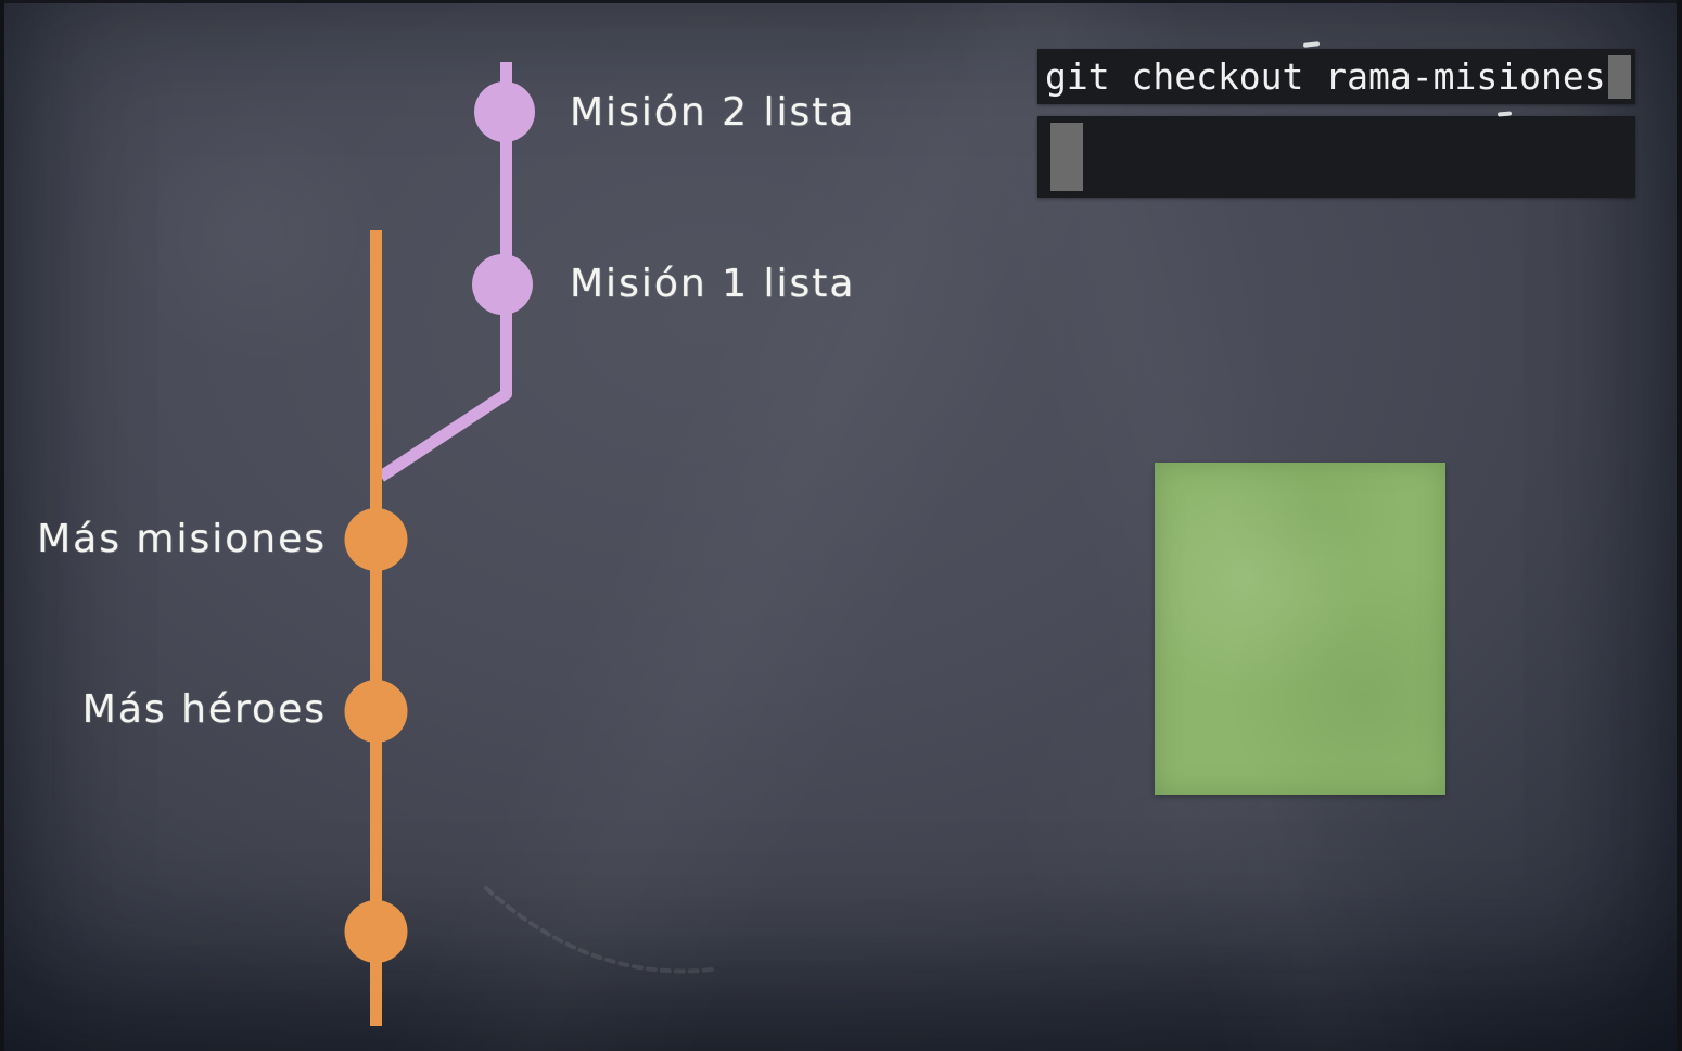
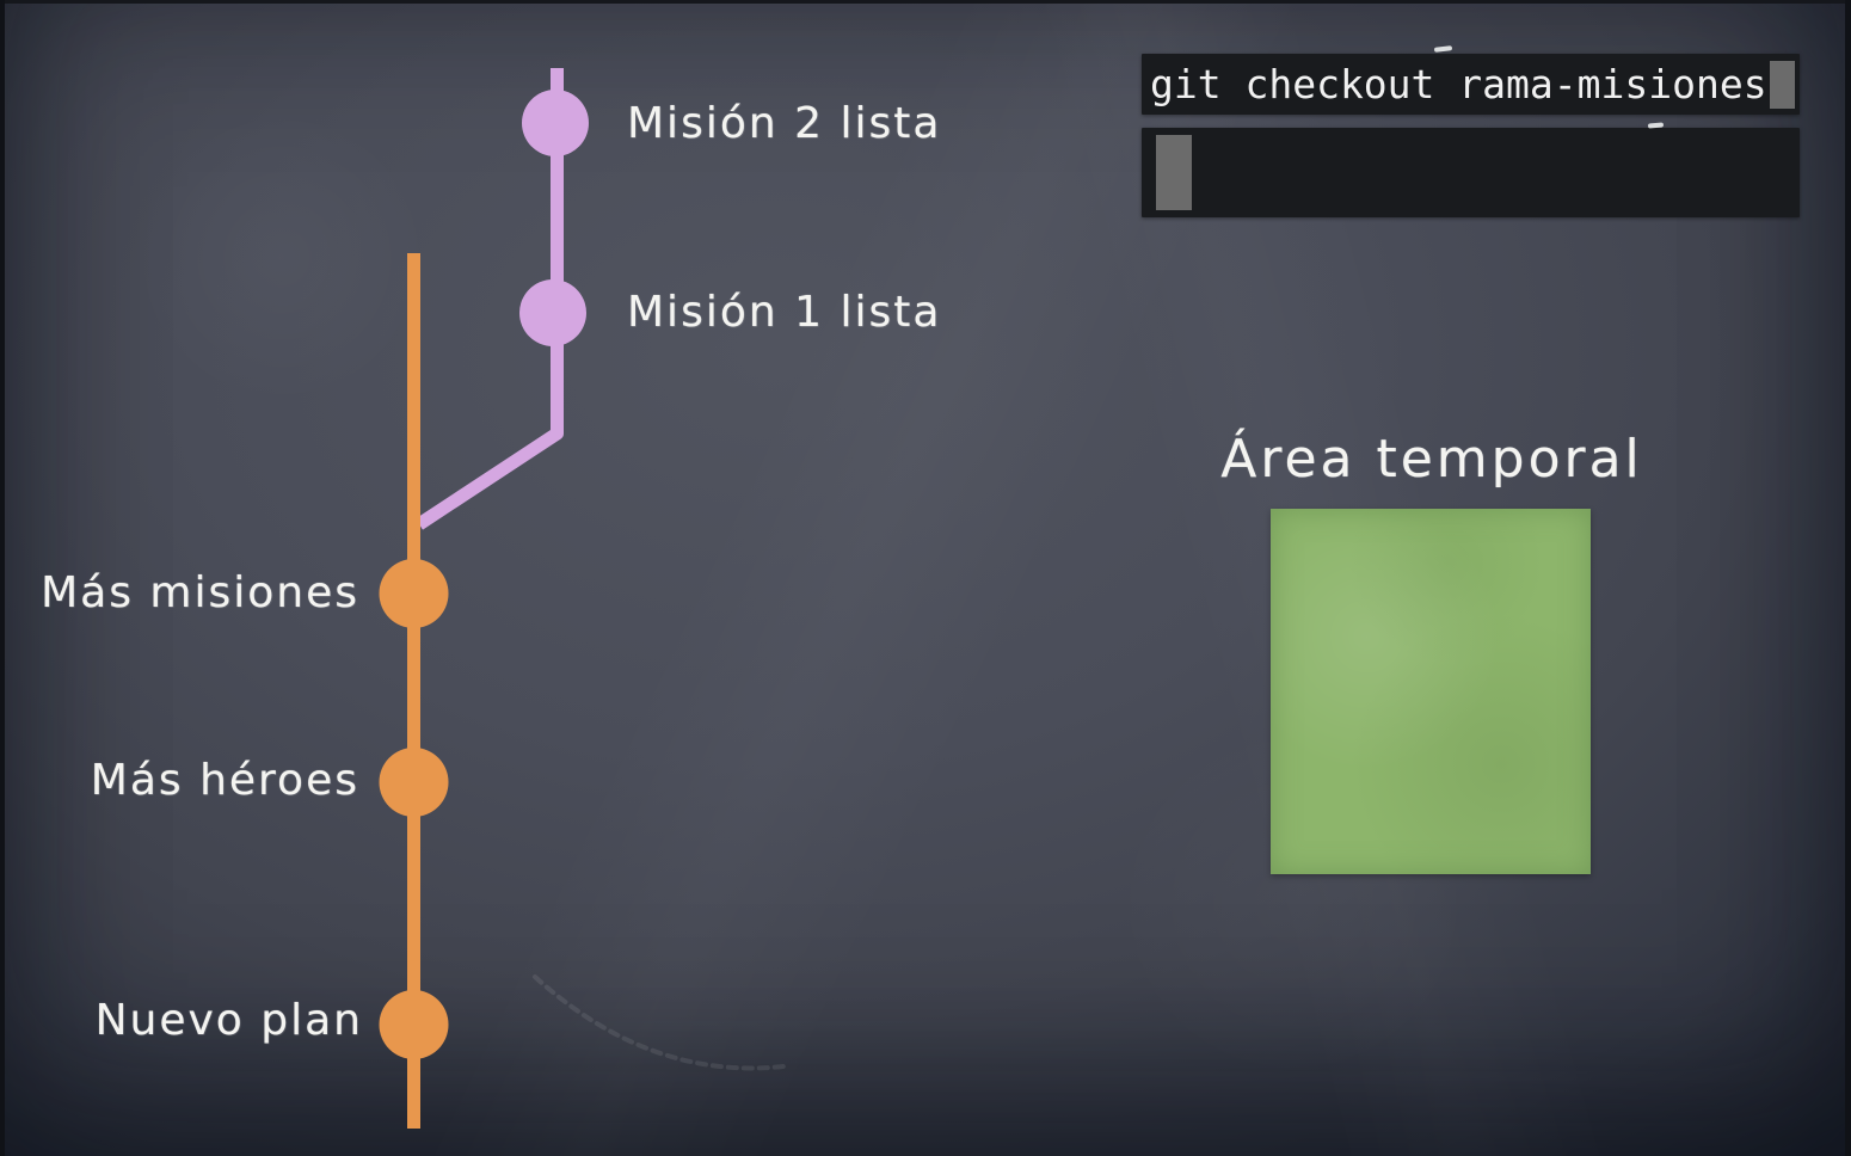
  Misión 2 lista
  Misión 1 lista
  Más misiones
  Más héroes
+ Nuevo plan
+ Área temporal
  git checkout rama-misiones
